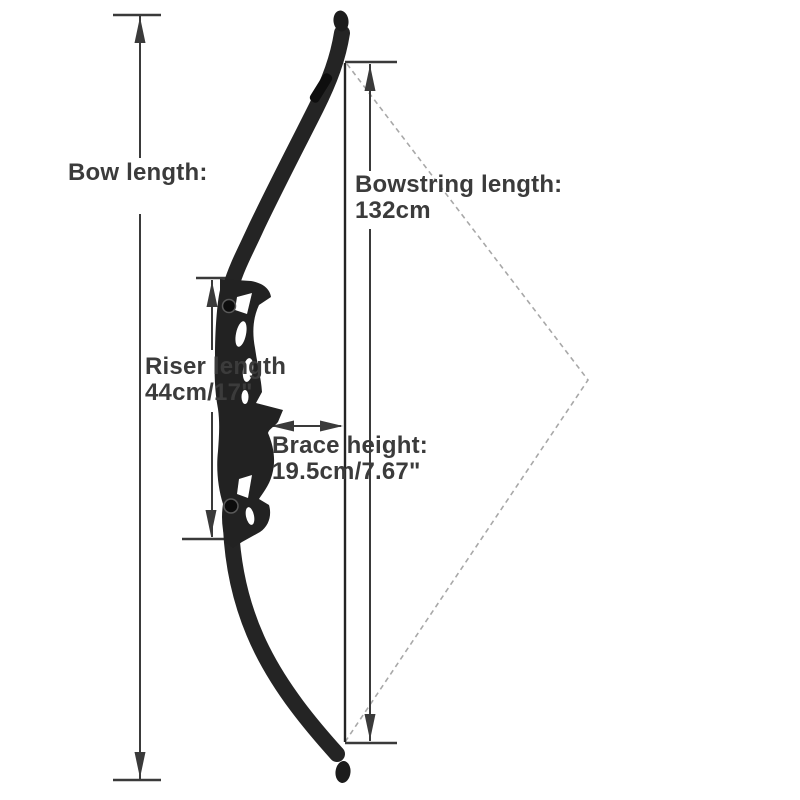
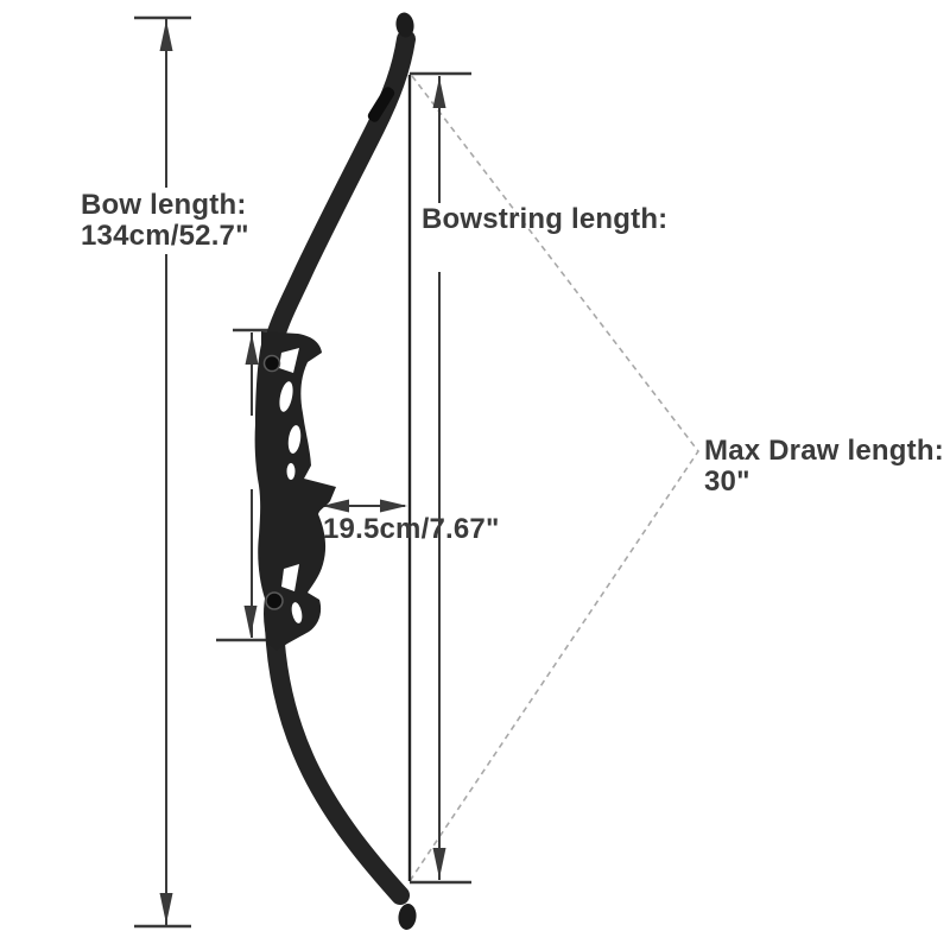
  Bow length:
+ 134cm/52.7"
  Bowstring length:
- 132cm
- Riser length
- 44cm/17"
- Brace height:
  19.5cm/7.67"
+ Max Draw length:
+ 30"
